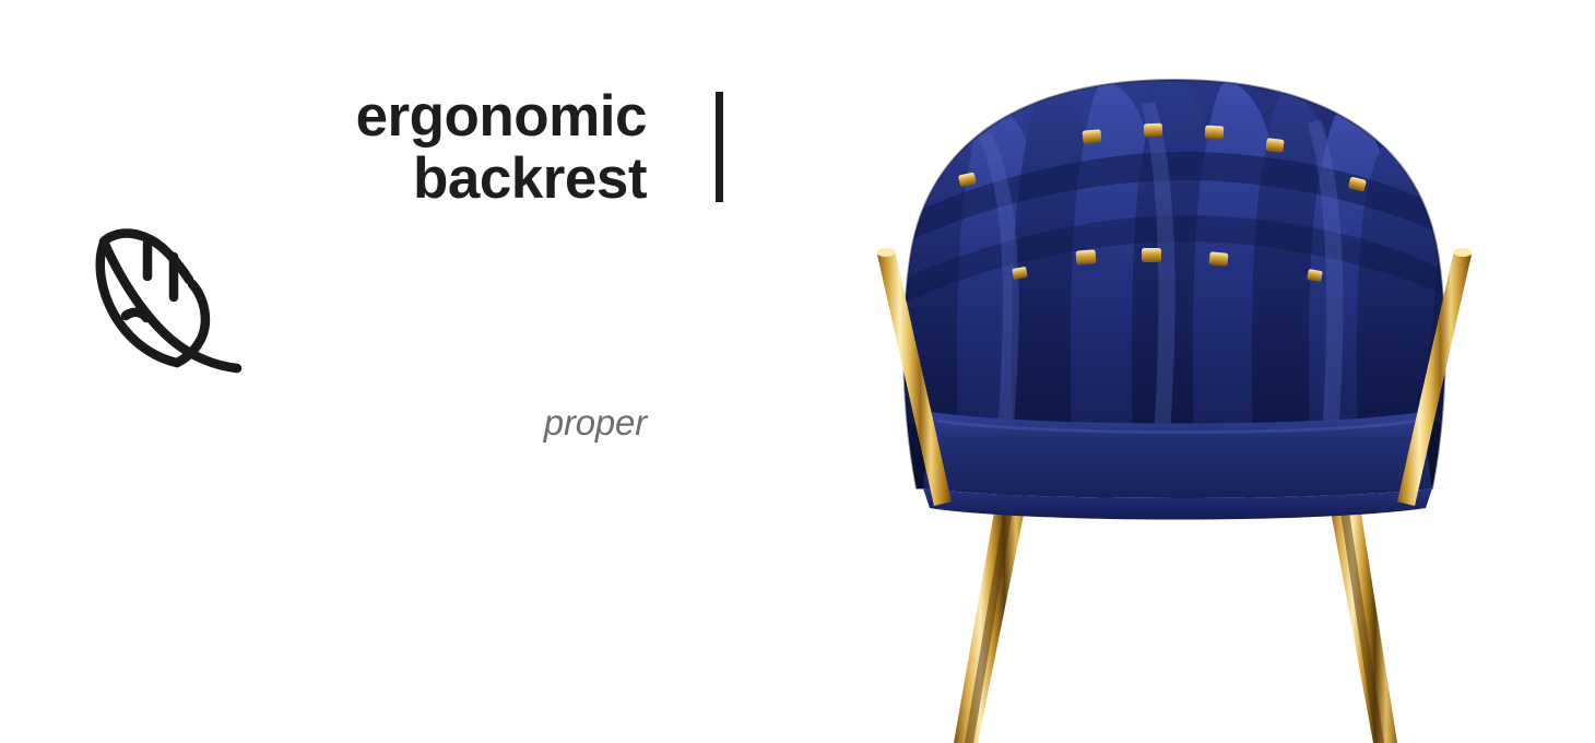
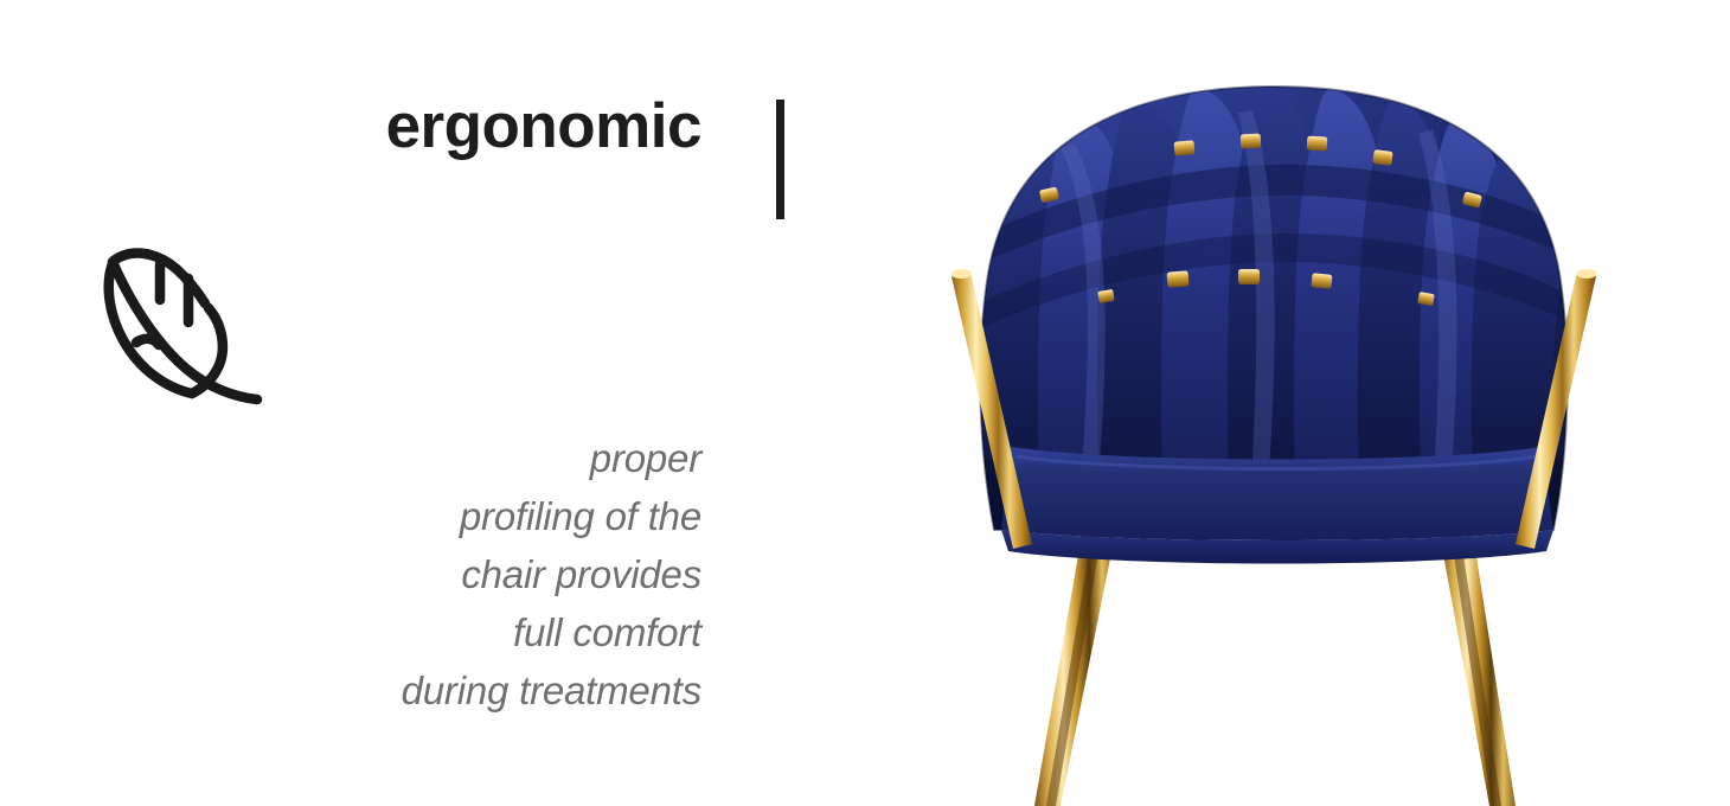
  ergonomic
- backrest
  proper
+ profiling of the
+ chair provides
+ full comfort
+ during treatments
